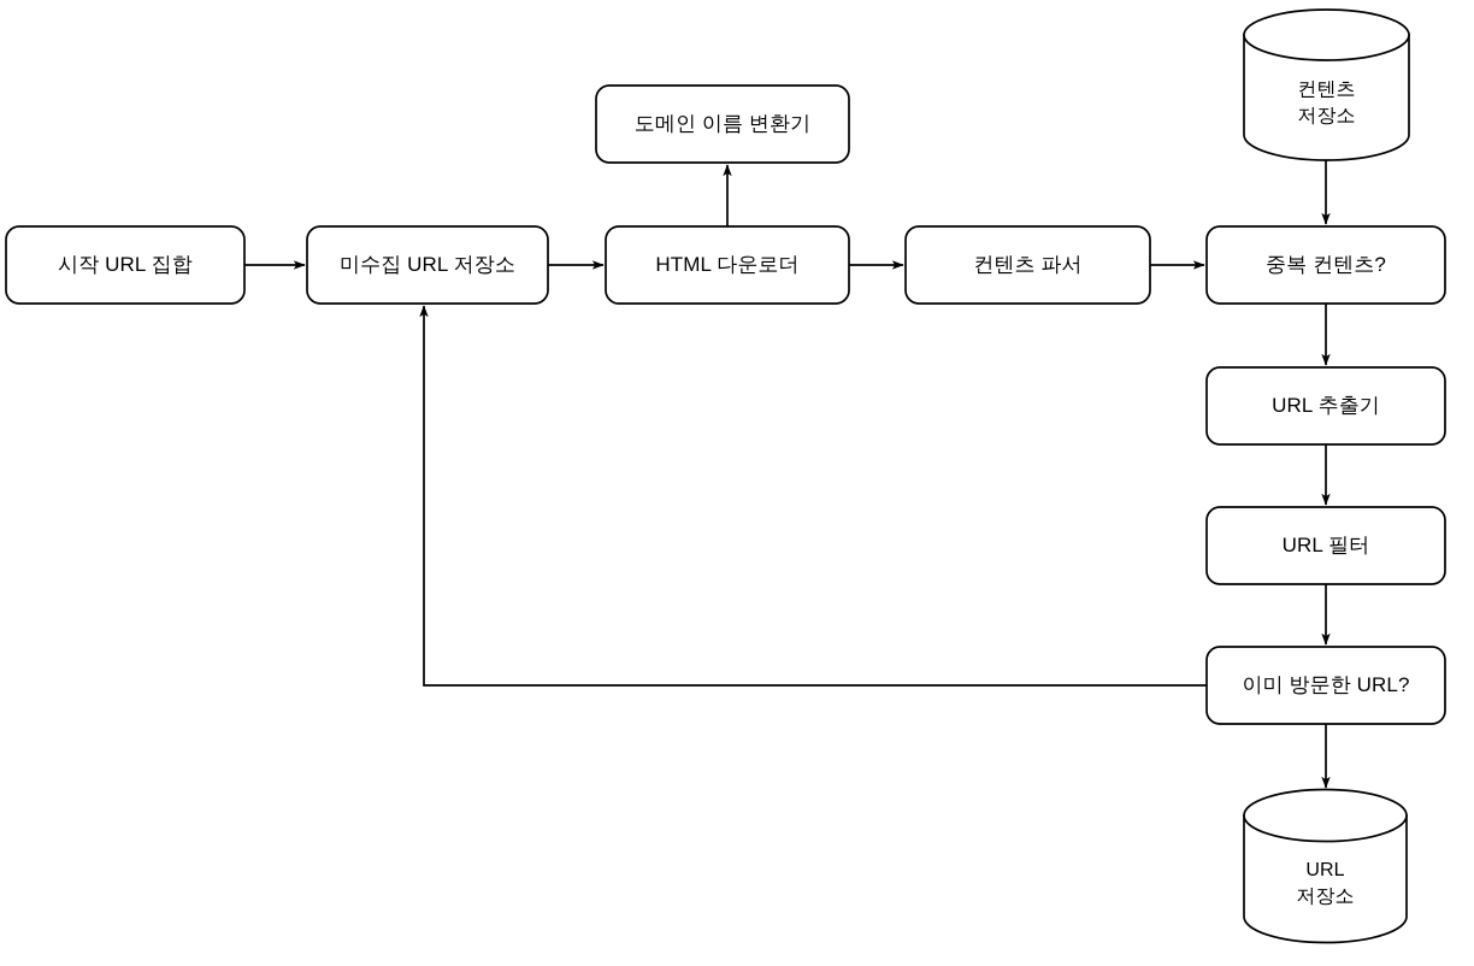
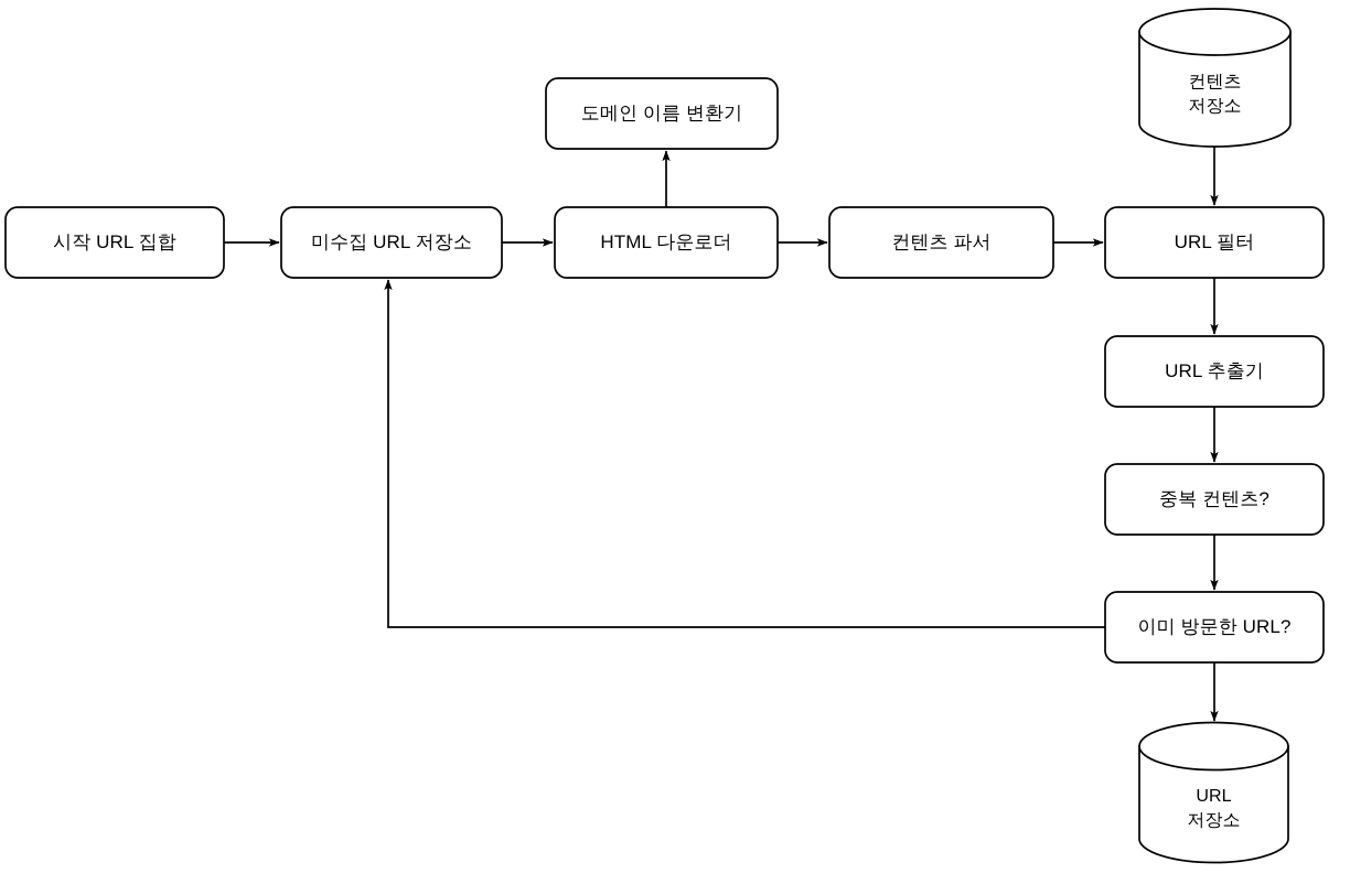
  시작 URL 집합
  미수집 URL 저장소
  HTML 다운로더
  도메인 이름 변환기
  컨텐츠 파서
- 중복 컨텐츠?
+ URL 필터
  컨텐츠
  저장소
  URL 추출기
- URL 필터
+ 중복 컨텐츠?
  이미 방문한 URL?
  URL
  저장소
